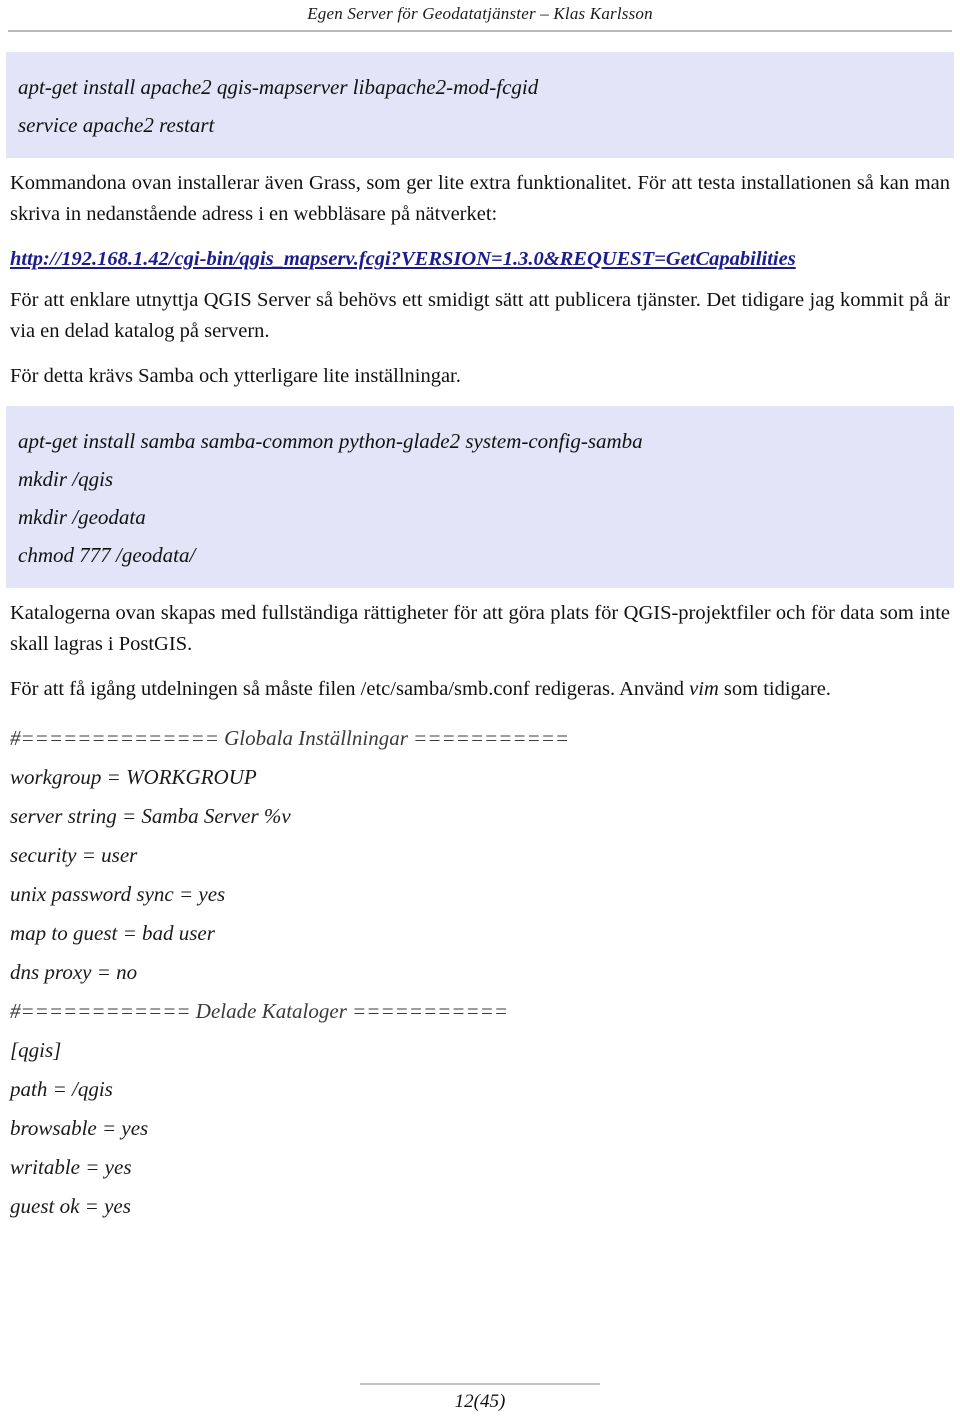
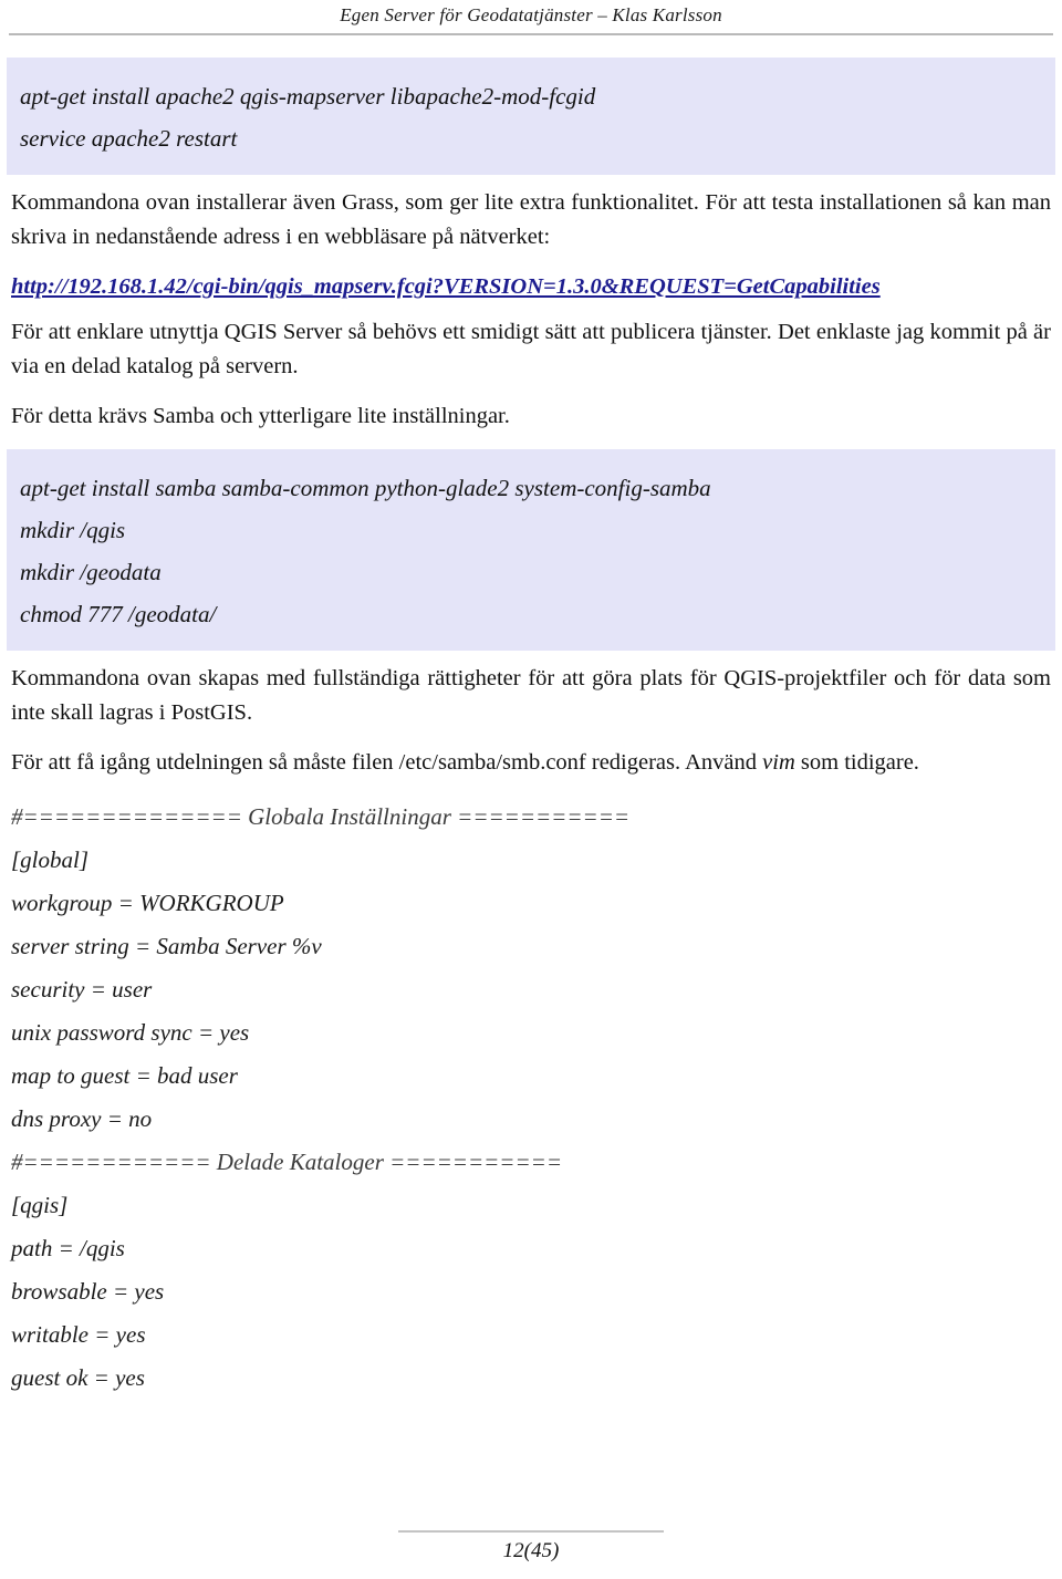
  Egen Server för Geodatatjänster – Klas Karlsson
  apt-get install apache2 qgis-mapserver libapache2-mod-fcgid
  service apache2 restart
  Kommandona ovan installerar även Grass, som ger lite extra funktionalitet. För att testa installationen så kan man skriva in nedanstående adress i en webbläsare på nätverket:
  http://192.168.1.42/cgi-bin/qgis_mapserv.fcgi?VERSION=1.3.0&REQUEST=GetCapabilities
- För att enklare utnyttja QGIS Server så behövs ett smidigt sätt att publicera tjänster. Det tidigare jag kommit på är via en delad katalog på servern.
+ För att enklare utnyttja QGIS Server så behövs ett smidigt sätt att publicera tjänster. Det enklaste jag kommit på är via en delad katalog på servern.
  För detta krävs Samba och ytterligare lite inställningar.
  apt-get install samba samba-common python-glade2 system-config-samba
  mkdir /qgis
  mkdir /geodata
  chmod 777 /geodata/
- Katalogerna ovan skapas med fullständiga rättigheter för att göra plats för QGIS-projektfiler och för data som inte skall lagras i PostGIS.
+ Kommandona ovan skapas med fullständiga rättigheter för att göra plats för QGIS-projektfiler och för data som inte skall lagras i PostGIS.
  För att få igång utdelningen så måste filen /etc/samba/smb.conf redigeras. Använd vim som tidigare.
  #============== Globala Inställningar ===========
+ [global]
  workgroup = WORKGROUP
  server string = Samba Server %v
  security = user
  unix password sync = yes
  map to guest = bad user
  dns proxy = no
  #============ Delade Kataloger ===========
  [qgis]
  path = /qgis
  browsable = yes
  writable = yes
  guest ok = yes
  12(45)
